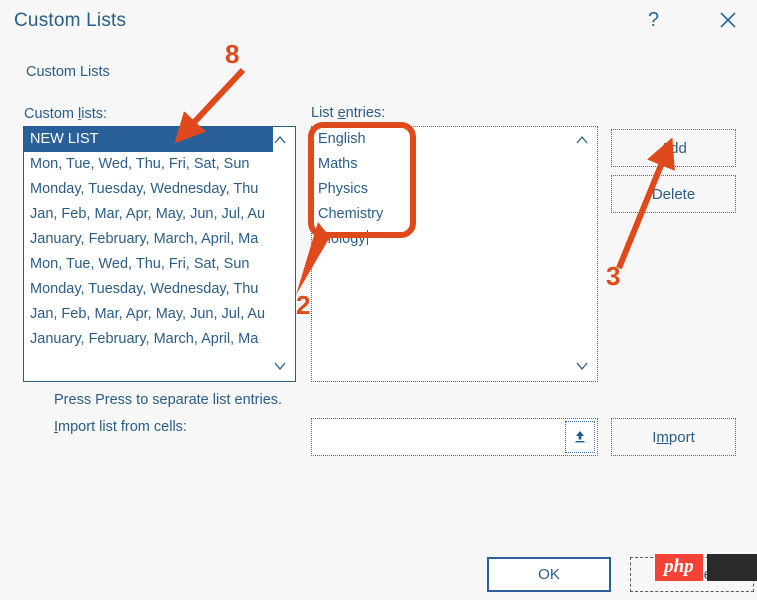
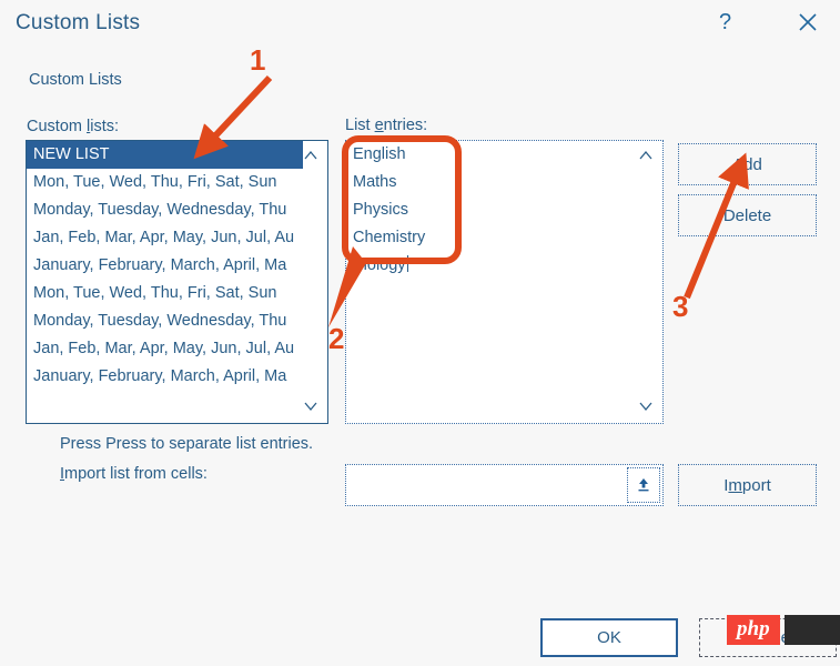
  Custom Lists
  ?
  Custom Lists
  Custom lists:
  List entries:
  NEW LIST
  Mon, Tue, Wed, Thu, Fri, Sat, Sun
  Monday, Tuesday, Wednesday, Thu
  Jan, Feb, Mar, Apr, May, Jun, Jul, Au
  January, February, March, April, Ma
  Mon, Tue, Wed, Thu, Fri, Sat, Sun
  Monday, Tuesday, Wednesday, Thu
  Jan, Feb, Mar, Apr, May, Jun, Jul, Au
  January, February, March, April, Ma
  English
  Maths
  Physics
  Chemistry
  iology
  A
  dd
  Delete
  Press Press to separate list entries.
  Import list from cells:
  I
  m
  port
  OK
  php
- 8
+ 1
  2
  3
